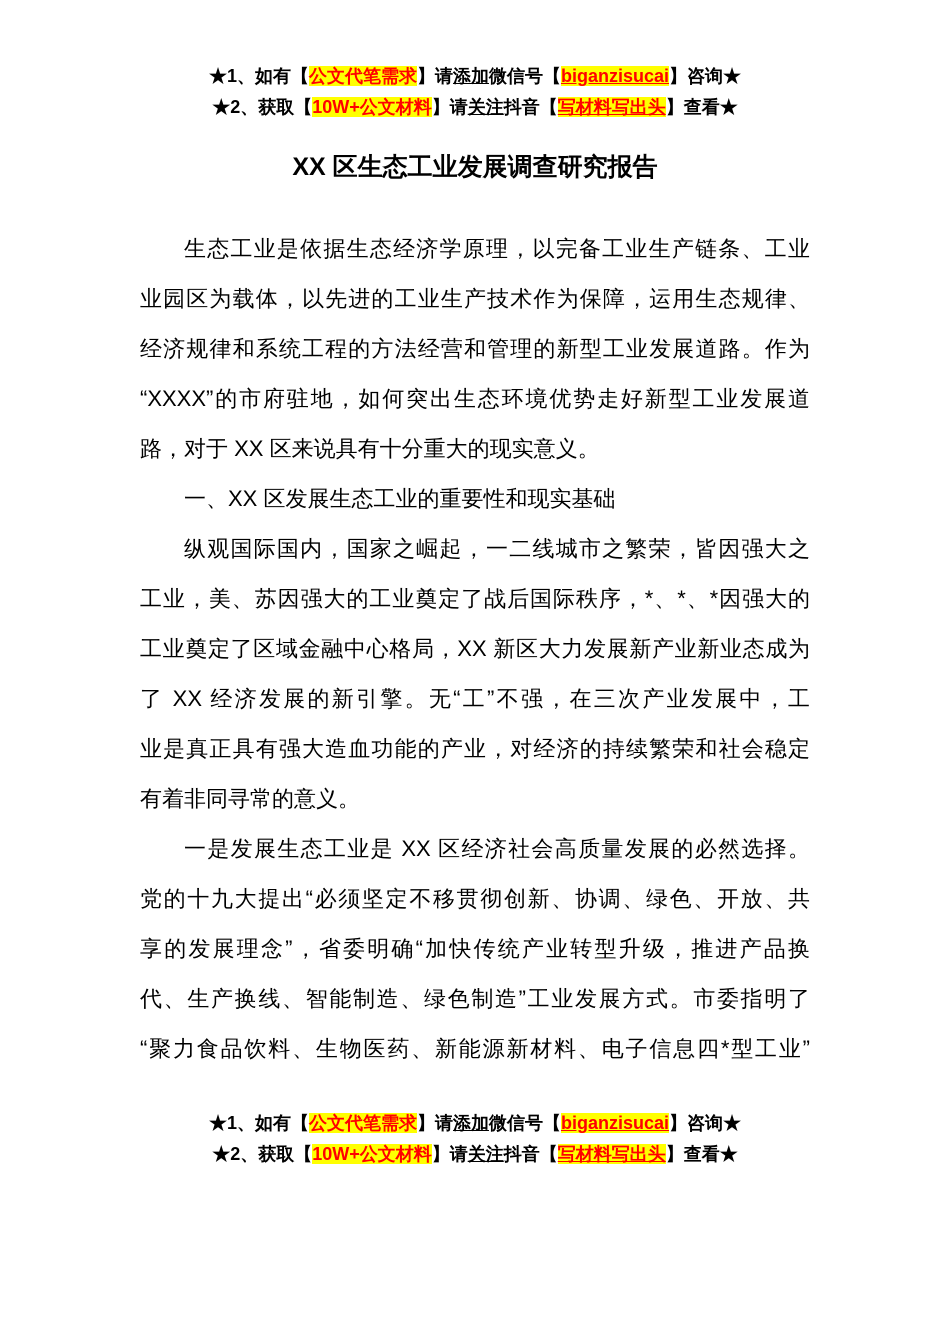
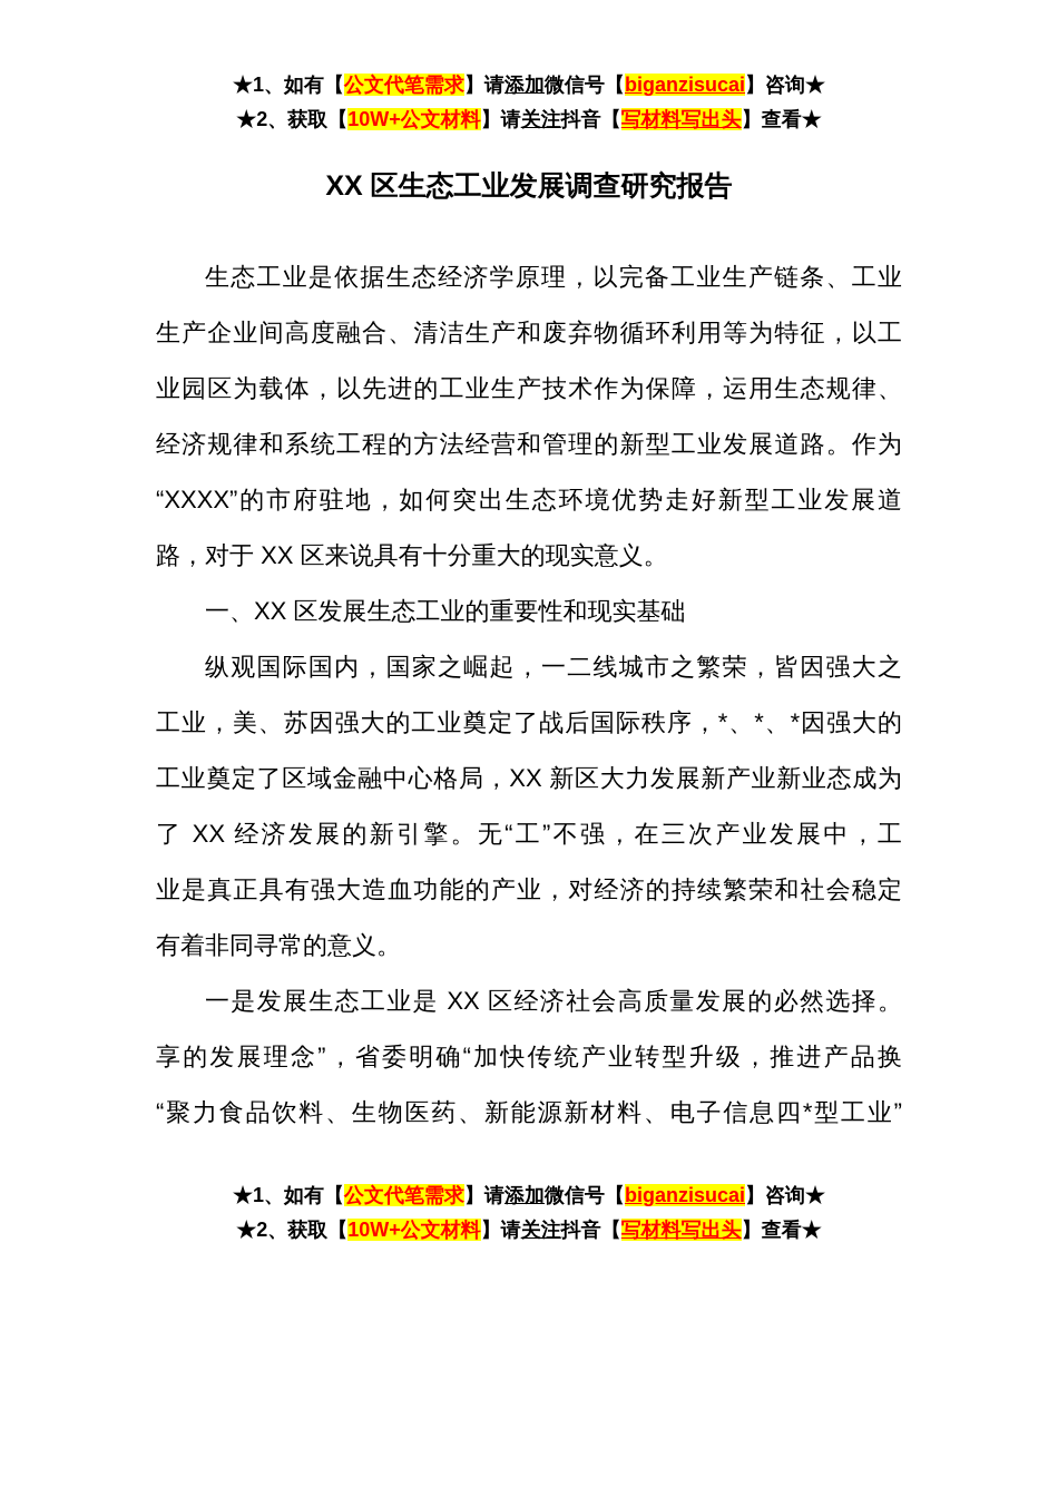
  ★1、如有【公文代笔需求】请添加微信号【biganzisucai】咨询★
  ★2、获取【10W+公文材料】请关注抖音【写材料写出头】查看★
  XX 区生态工业发展调查研究报告
  生态工业是依据生态经济学原理，以完备工业生产链条、工业
+ 生产企业间高度融合、清洁生产和废弃物循环利用等为特征，以工
  业园区为载体，以先进的工业生产技术作为保障，运用生态规律、
  经济规律和系统工程的方法经营和管理的新型工业发展道路。作为
  “XXXX”的市府驻地，如何突出生态环境优势走好新型工业发展道
  路，对于 XX 区来说具有十分重大的现实意义。
  一、XX 区发展生态工业的重要性和现实基础
  纵观国际国内，国家之崛起，一二线城市之繁荣，皆因强大之
  工业，美、苏因强大的工业奠定了战后国际秩序，*、*、*因强大的
  工业奠定了区域金融中心格局，XX 新区大力发展新产业新业态成为
  了 XX 经济发展的新引擎。无“工”不强，在三次产业发展中，工
  业是真正具有强大造血功能的产业，对经济的持续繁荣和社会稳定
  有着非同寻常的意义。
  一是发展生态工业是 XX 区经济社会高质量发展的必然选择。
- 党的十九大提出“必须坚定不移贯彻创新、协调、绿色、开放、共
  享的发展理念”，省委明确“加快传统产业转型升级，推进产品换
- 代、生产换线、智能制造、绿色制造”工业发展方式。市委指明了
  “聚力食品饮料、生物医药、新能源新材料、电子信息四*型工业”
  ★1、如有【公文代笔需求】请添加微信号【biganzisucai】咨询★
  ★2、获取【10W+公文材料】请关注抖音【写材料写出头】查看★
